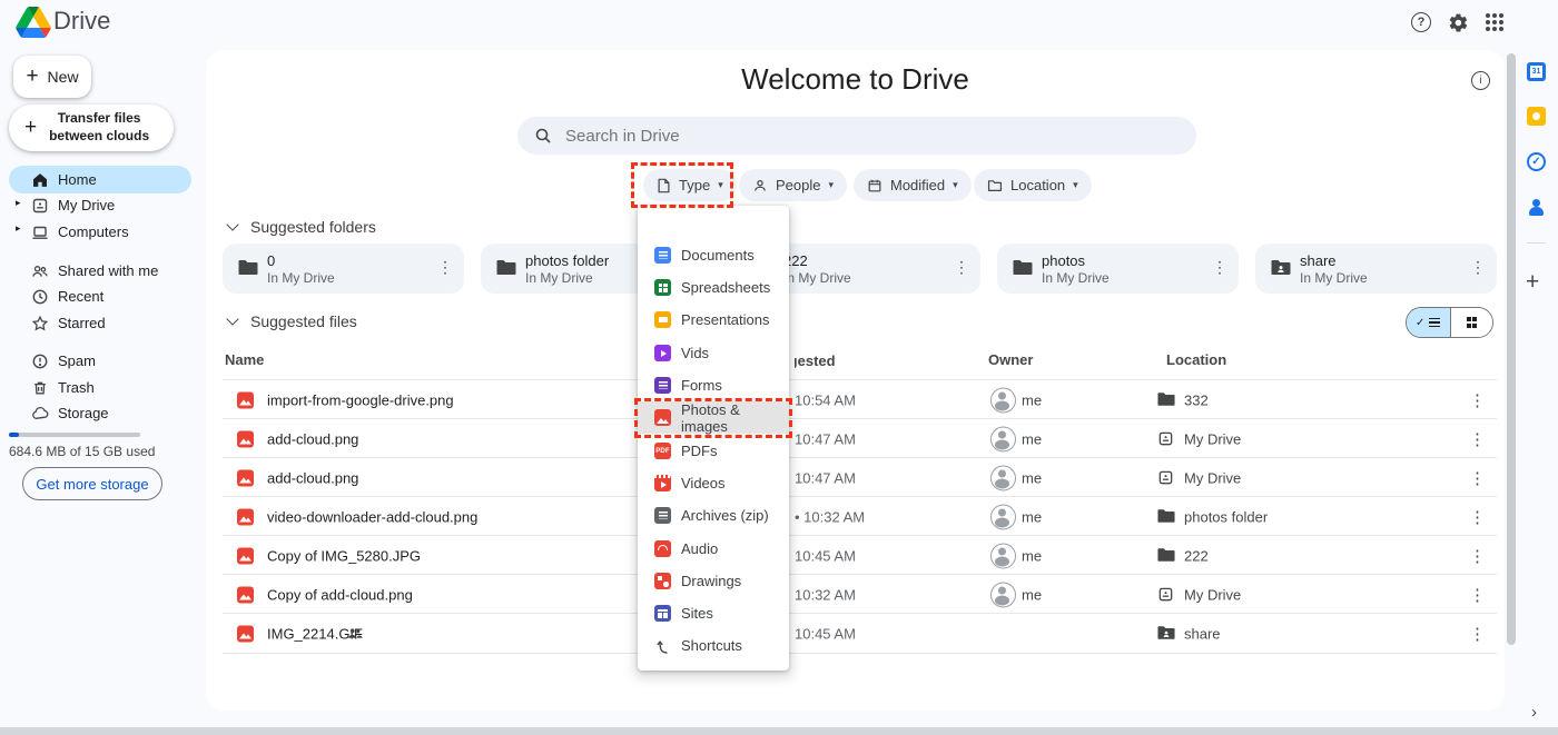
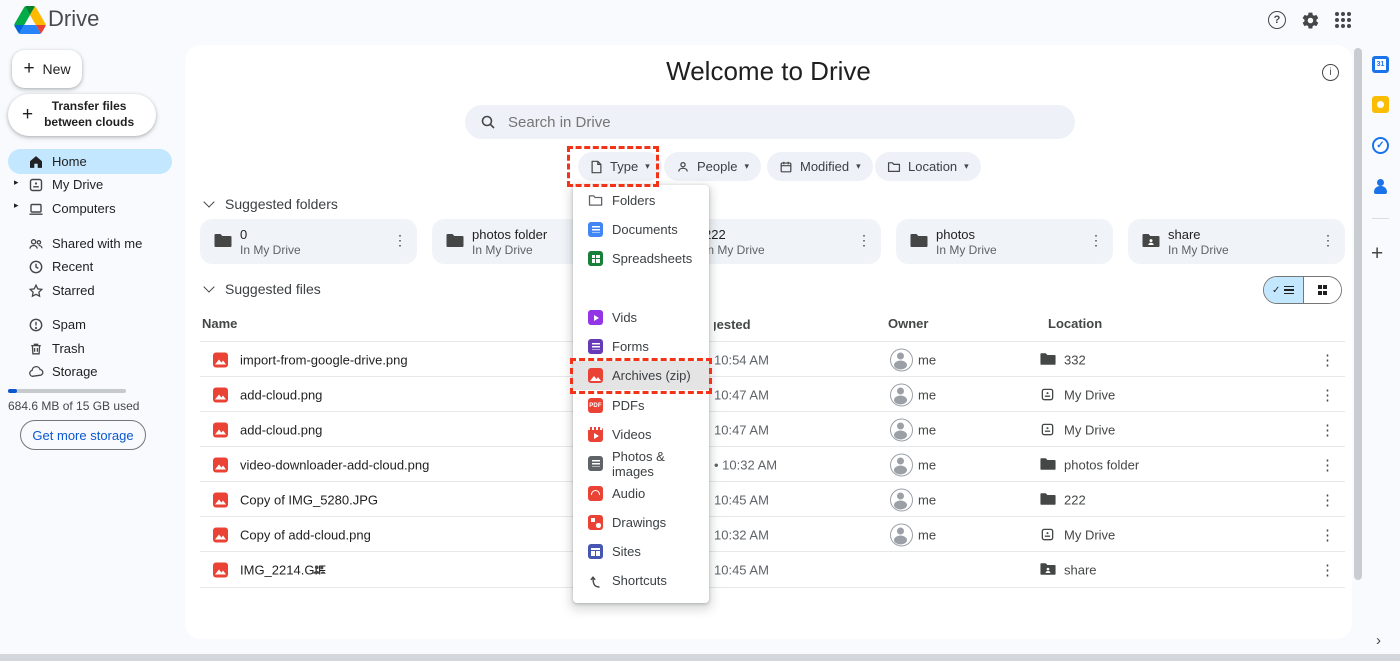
  Drive
  ?
  +
  New
  +
  Transfer files between clouds
  ▸
  ▸
  Home
  My Drive
  Computers
  Shared with me
  Recent
  Starred
  Spam
  Trash
  Storage
  684.6 MB of 15 GB used
  Get more storage
  Welcome to Drive
  i
  Search in Drive
  Type
  ▾
  People
  ▾
  Modified
  ▾
  Location
  ▾
  Suggested folders
  0
  In My Drive
  ⋮
  photos folder
  In My Drive
  n My Drive
  ⋮
  photos
  In My Drive
  ⋮
  share
  In My Drive
  ⋮
  Suggested files
  ✓
  Name
  Owner
  Location
  import-from-google-drive.png
  10:54 AM
  me
  332
  ⋮
  add-cloud.png
  10:47 AM
  me
  My Drive
  ⋮
  add-cloud.png
  10:47 AM
  me
  My Drive
  ⋮
  video-downloader-add-cloud.png
  • 10:32 AM
  me
  photos folder
  ⋮
  Copy of IMG_5280.JPG
  10:45 AM
  me
  222
  ⋮
  Copy of add-cloud.png
  10:32 AM
  me
  My Drive
  ⋮
  IMG_2214.GIF
  10:45 AM
  share
  ⋮
+ Folders
  Documents
  Spreadsheets
- Presentations
  Vids
  Forms
- Photos & images
+ Archives (zip)
  PDFs
  Videos
- Archives (zip)
+ Photos & images
  Audio
  Drawings
  Sites
  Shortcuts
  ✓
  +
  ›
